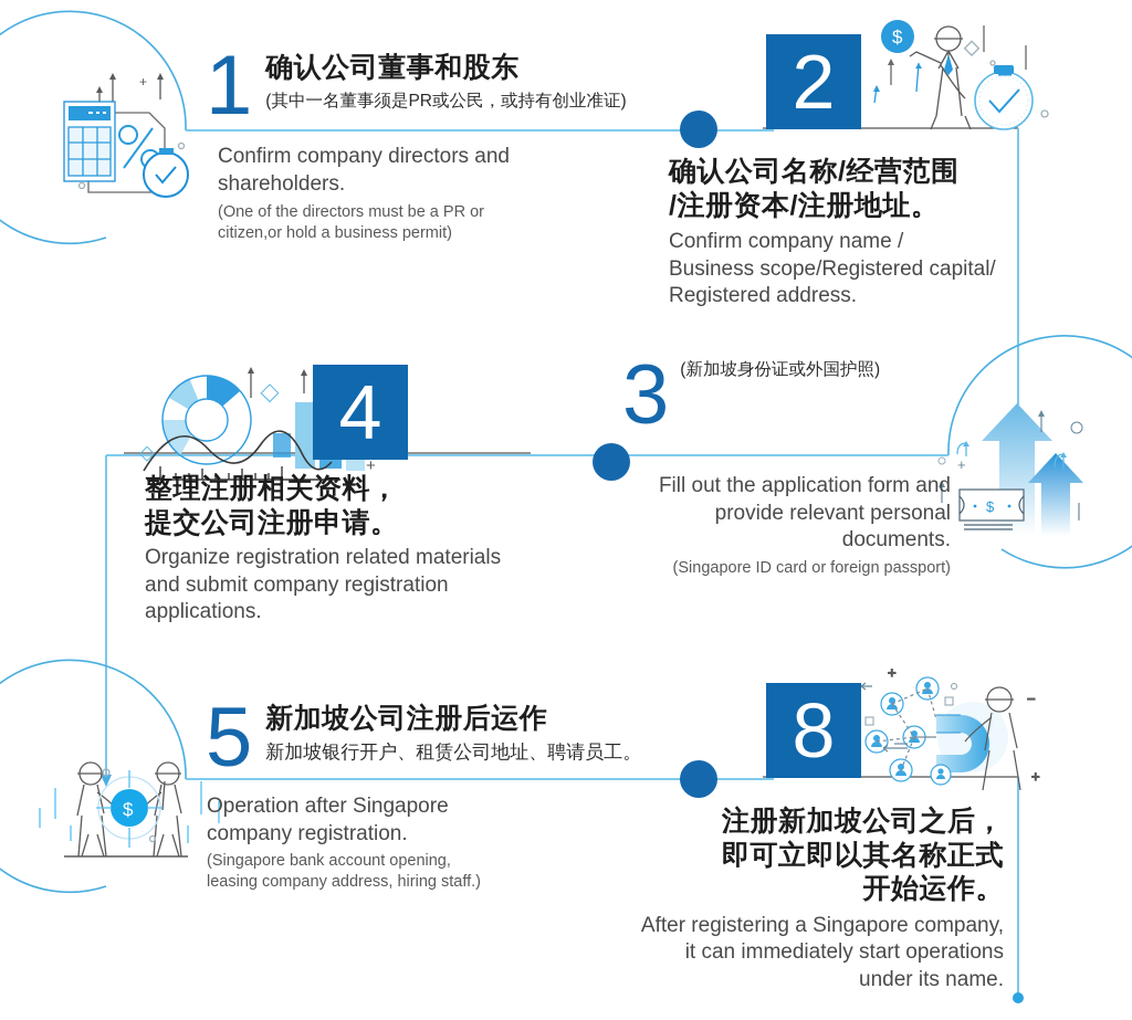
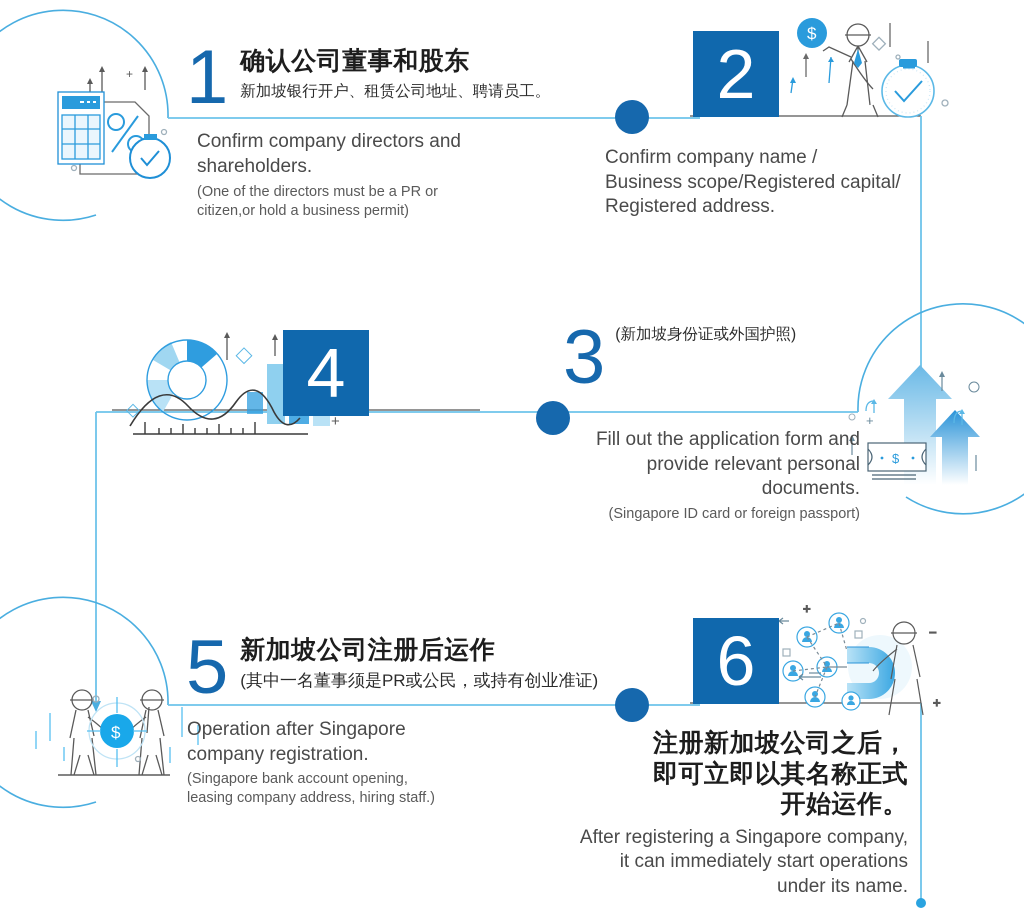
  +
  $
  $
  +
  +
  $
  +
  +
  −
  1
  确认公司董事和股东
- (其中一名董事须是PR或公民，或持有创业准证)
+ 新加坡银行开户、租赁公司地址、聘请员工。
  Confirm company directors and
  shareholders.
  (One of the directors must be a PR or
  citizen,or hold a business permit)
  2
- 确认公司名称/经营范围
- /注册资本/注册地址。
  Confirm company name /
  Business scope/Registered capital/
  Registered address.
  3
  (新加坡身份证或外国护照)
  Fill out the application form and
  provide relevant personal
  documents.
  (Singapore ID card or foreign passport)
  4
- 整理注册相关资料，
- 提交公司注册申请。
- Organize registration related materials
- and submit company registration
- applications.
  5
  新加坡公司注册后运作
- 新加坡银行开户、租赁公司地址、聘请员工。
+ (其中一名董事须是PR或公民，或持有创业准证)
  Operation after Singapore
  company registration.
  (Singapore bank account opening,
  leasing company address, hiring staff.)
- 8
+ 6
  注册新加坡公司之后，
  即可立即以其名称正式
  开始运作。
  After registering a Singapore company,
  it can immediately start operations
  under its name.
